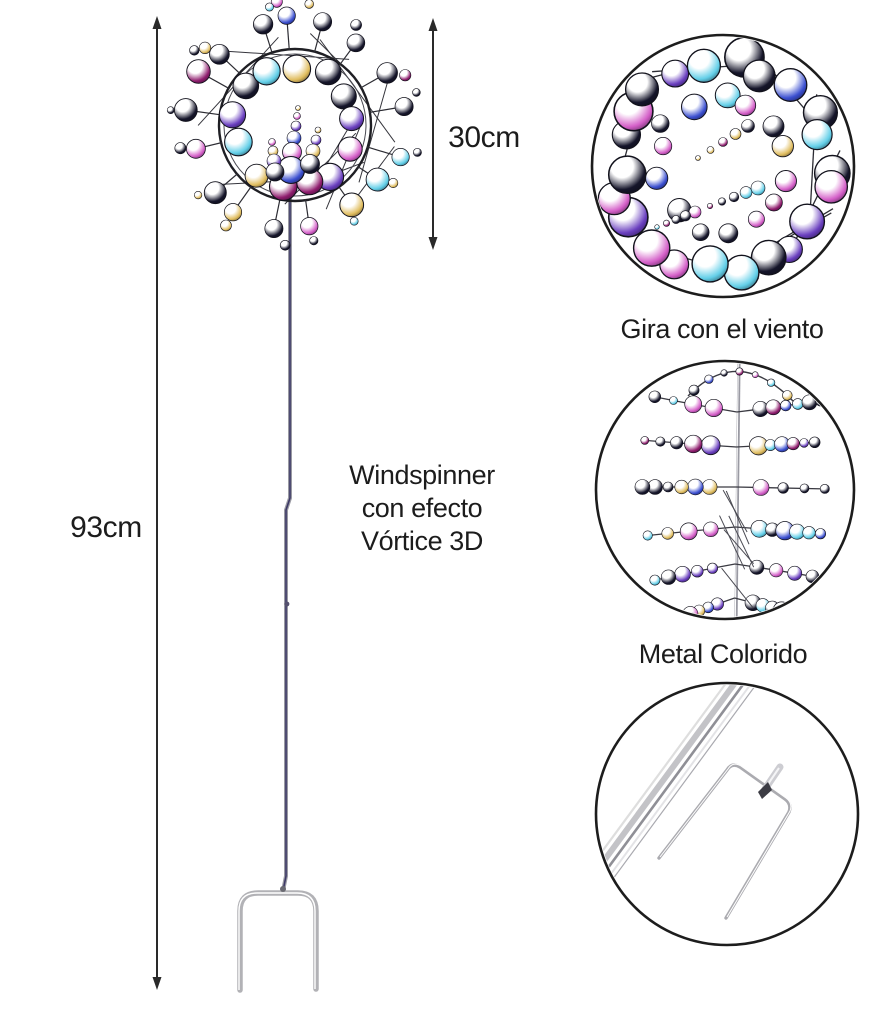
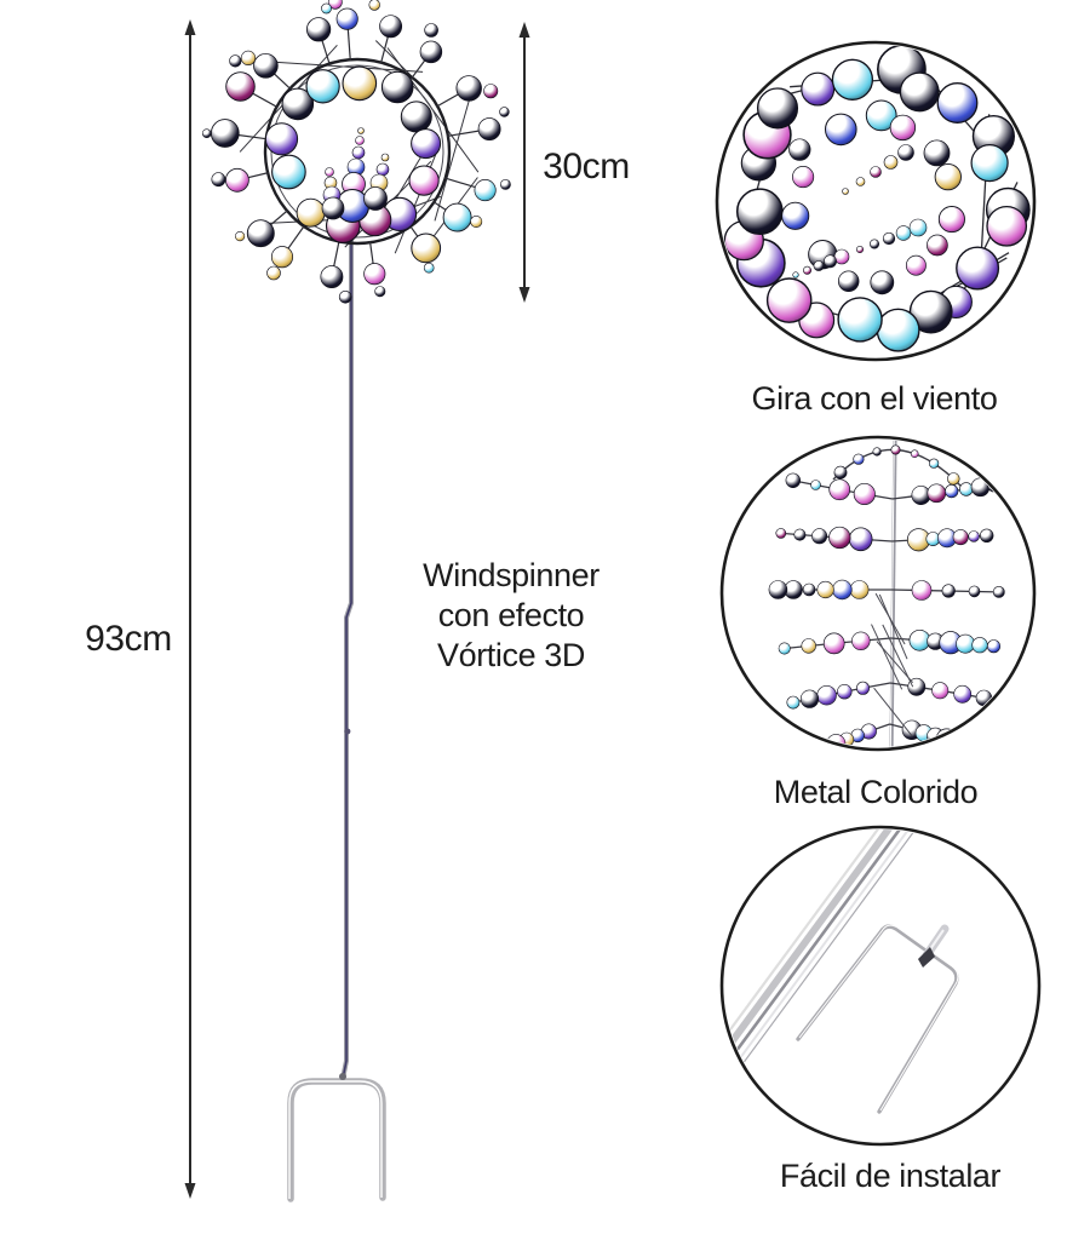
  93cm
  30cm
  Windspinner
  con efecto
  Vórtice 3D
  Gira con el viento
  Metal Colorido
+ Fácil de instalar
